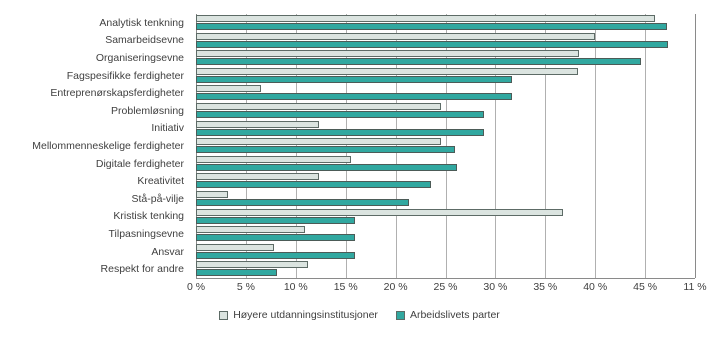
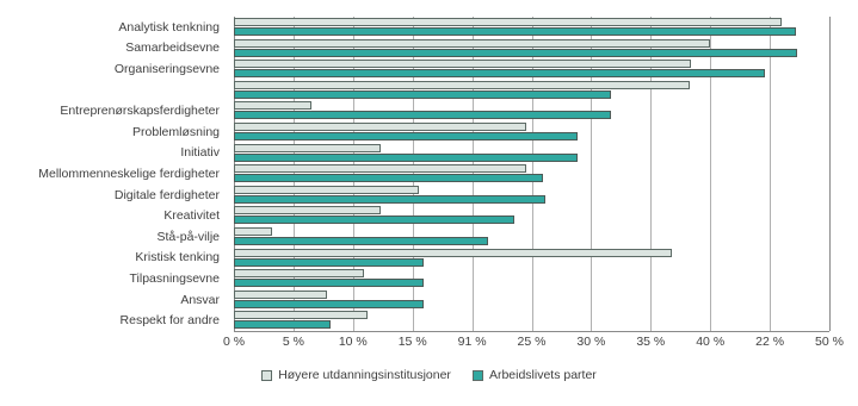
  Analytisk tenkning
  Samarbeidsevne
  Organiseringsevne
- Fagspesifikke ferdigheter
  Entreprenørskapsferdigheter
  Problemløsning
  Initiativ
  Mellommenneskelige ferdigheter
  Digitale ferdigheter
  Kreativitet
  Stå-på-vilje
  Kristisk tenking
  Tilpasningsevne
  Ansvar
  Respekt for andre
  0 %
  5 %
  10 %
  15 %
- 20 %
+ 91 %
  25 %
  30 %
  35 %
  40 %
- 45 %
+ 22 %
- 11 %
+ 50 %
  Høyere utdanningsinstitusjoner
  Arbeidslivets parter
